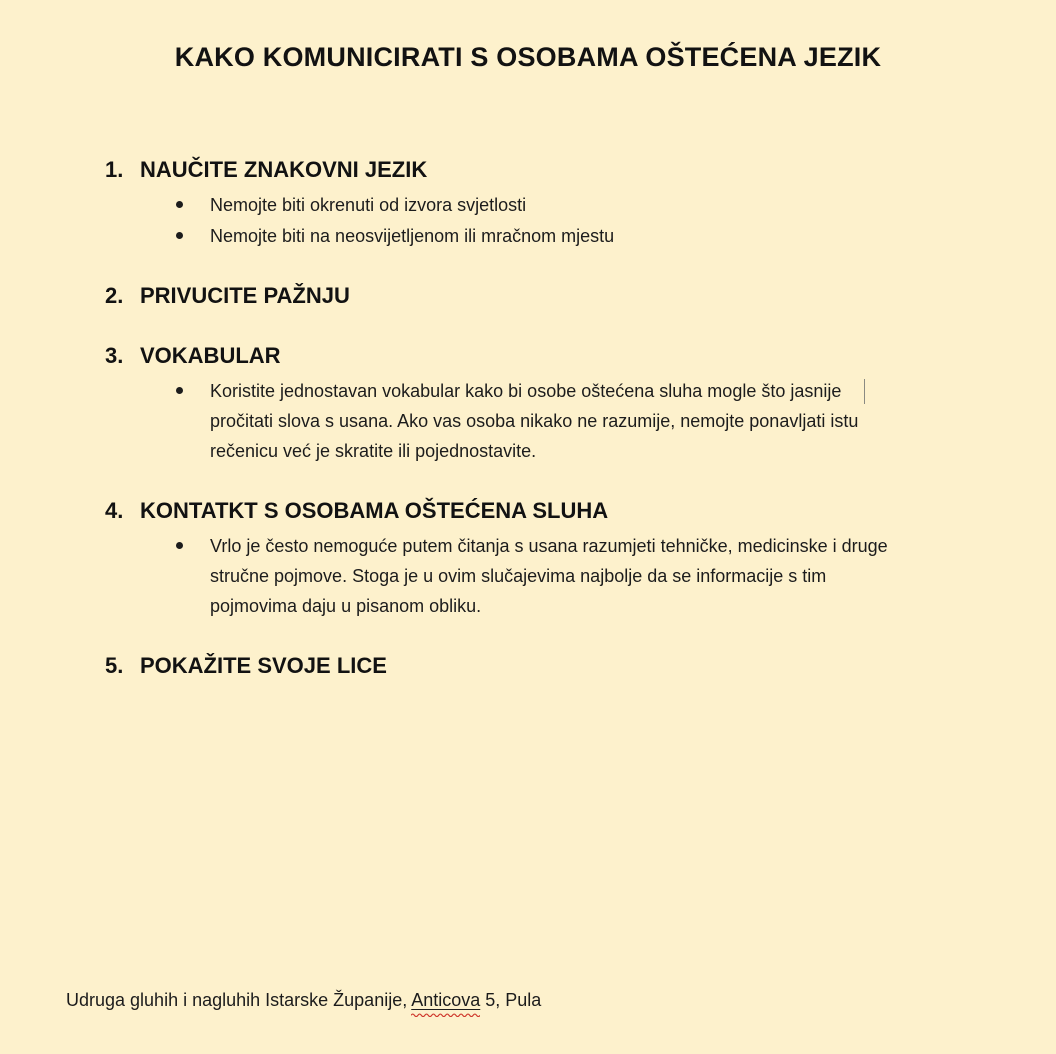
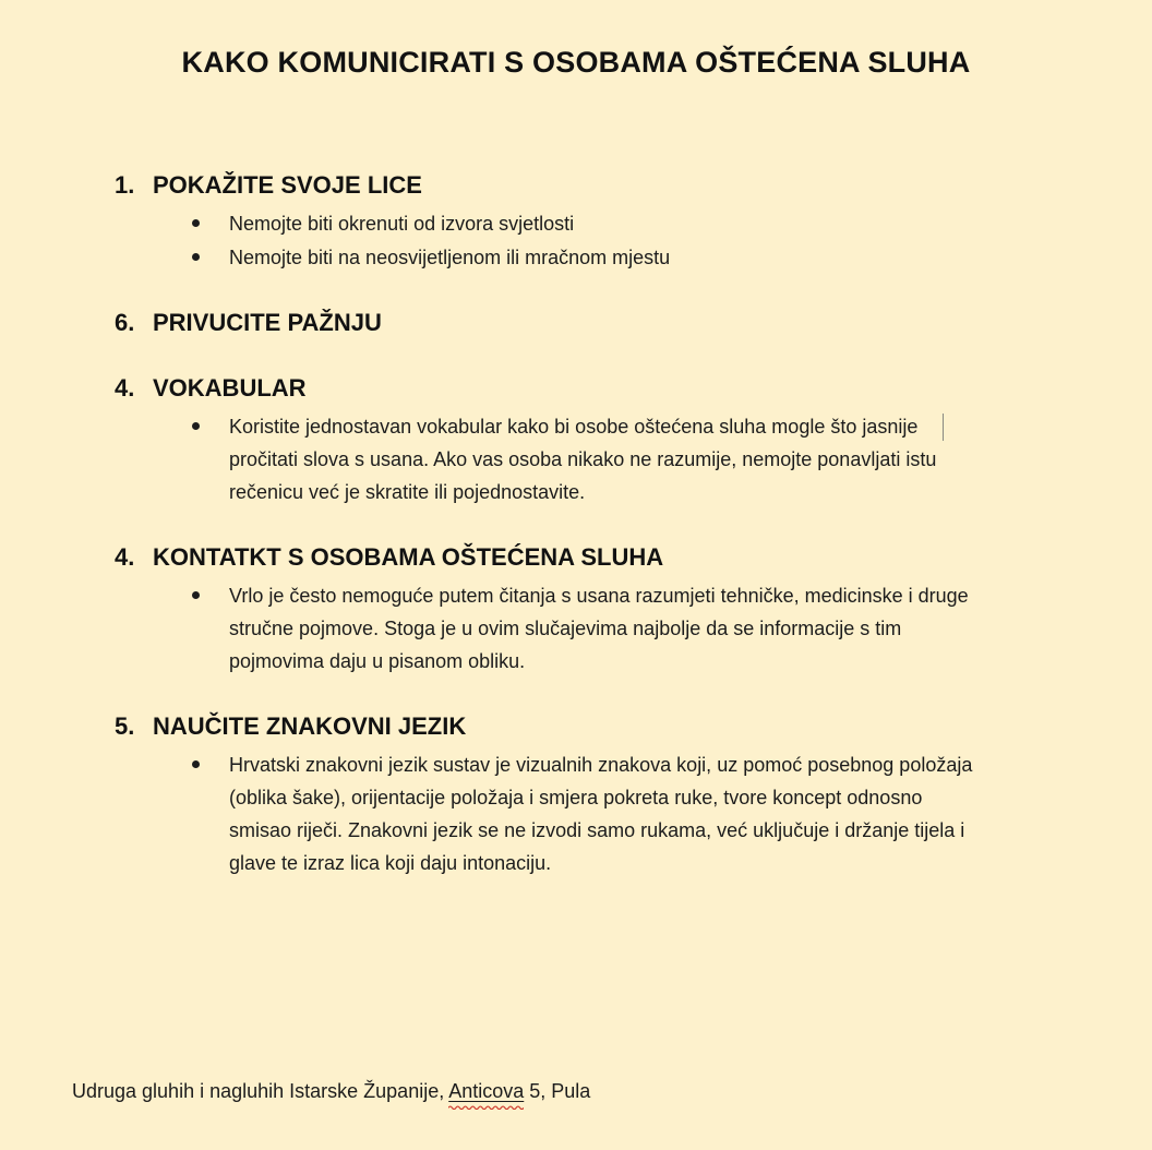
- KAKO KOMUNICIRATI S OSOBAMA OŠTEĆENA JEZIK
+ KAKO KOMUNICIRATI S OSOBAMA OŠTEĆENA SLUHA
- 1. NAUČITE ZNAKOVNI JEZIK
+ 1. POKAŽITE SVOJE LICE
  Nemojte biti okrenuti od izvora svjetlosti
  Nemojte biti na neosvijetljenom ili mračnom mjestu
- 2. PRIVUCITE PAŽNJU
+ 6. PRIVUCITE PAŽNJU
- 3. VOKABULAR
+ 4. VOKABULAR
  Koristite jednostavan vokabular kako bi osobe oštećena sluha mogle što jasnije
  pročitati slova s usana. Ako vas osoba nikako ne razumije, nemojte ponavljati istu
  rečenicu već je skratite ili pojednostavite.
  4. KONTATKT S OSOBAMA OŠTEĆENA SLUHA
  Vrlo je često nemoguće putem čitanja s usana razumjeti tehničke, medicinske i druge
  stručne pojmove. Stoga je u ovim slučajevima najbolje da se informacije s tim
  pojmovima daju u pisanom obliku.
- 5. POKAŽITE SVOJE LICE
+ 5. NAUČITE ZNAKOVNI JEZIK
+ Hrvatski znakovni jezik sustav je vizualnih znakova koji, uz pomoć posebnog položaja
+ (oblika šake), orijentacije položaja i smjera pokreta ruke, tvore koncept odnosno
+ smisao riječi. Znakovni jezik se ne izvodi samo rukama, već uključuje i držanje tijela i
+ glave te izraz lica koji daju intonaciju.
  Udruga gluhih i nagluhih Istarske Županije, Anticova 5, Pula
